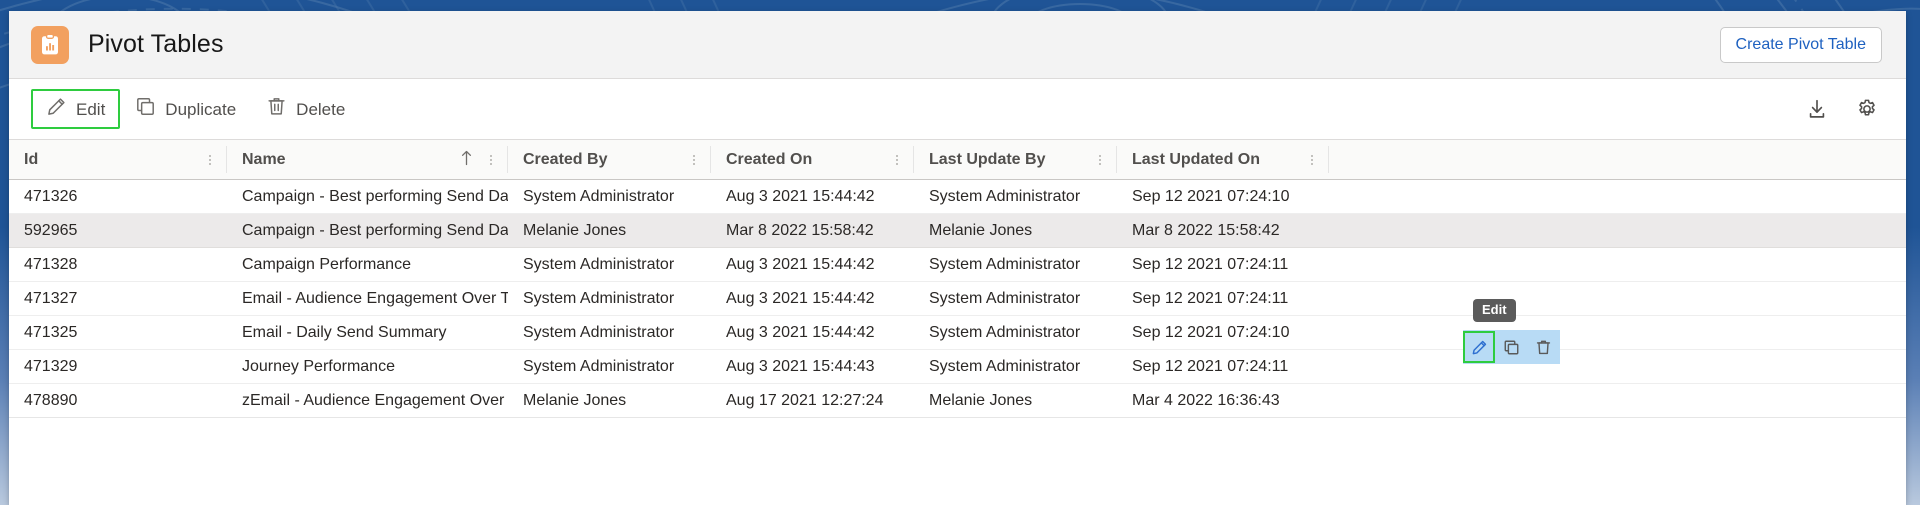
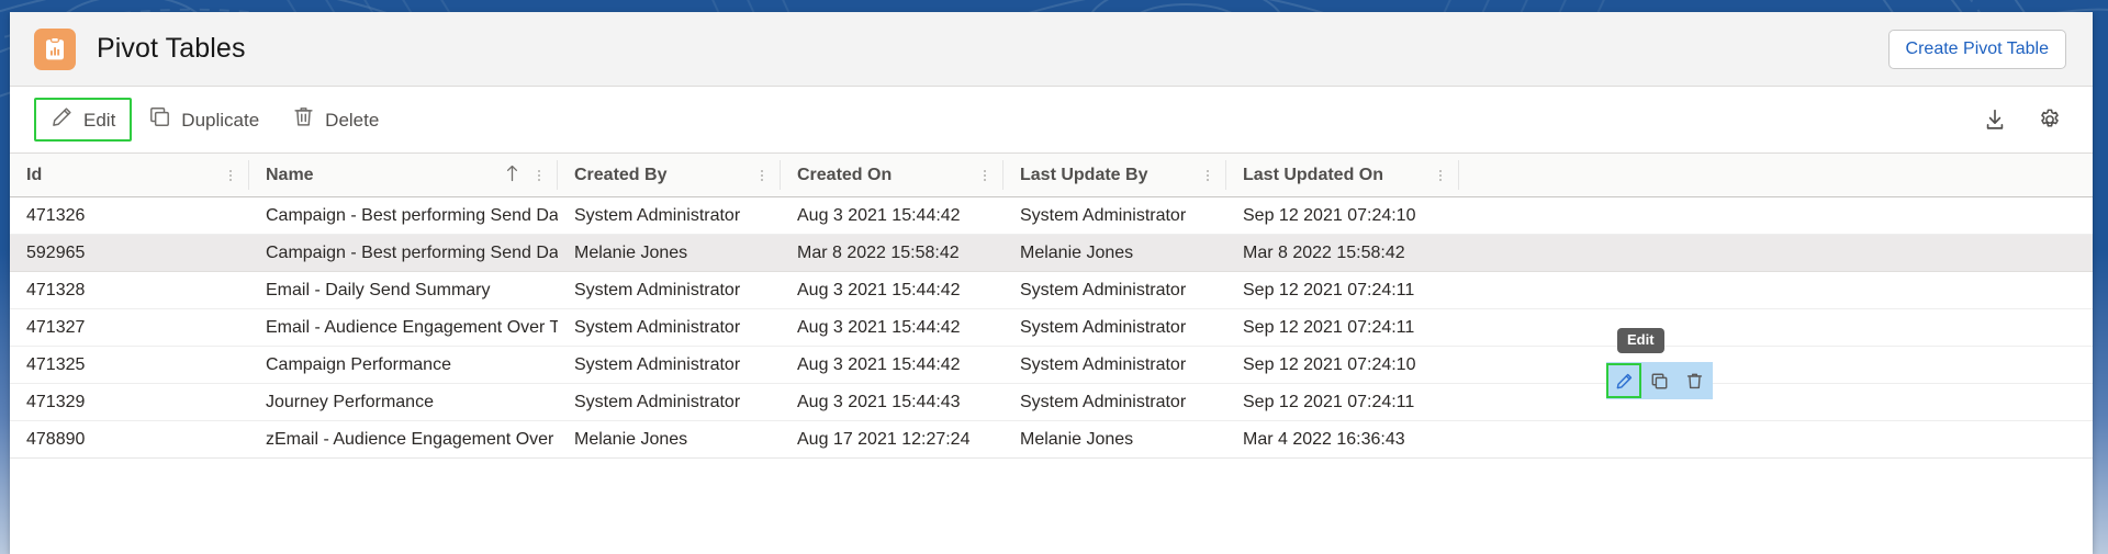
  Pivot Tables
  Create Pivot Table
  Edit
  Duplicate
  Delete
  Id	Name	Created By	Created On	Last Update By	Last Updated On
  471326	Campaign - Best performing Send Da	System Administrator	Aug 3 2021 15:44:42	System Administrator	Sep 12 2021 07:24:10
  592965	Campaign - Best performing Send Da	Melanie Jones	Mar 8 2022 15:58:42	Melanie Jones	Mar 8 2022 15:58:42
- 471328	Campaign Performance	System Administrator	Aug 3 2021 15:44:42	System Administrator	Sep 12 2021 07:24:11
+ 471328	Email - Daily Send Summary	System Administrator	Aug 3 2021 15:44:42	System Administrator	Sep 12 2021 07:24:11
  471327	Email - Audience Engagement Over T	System Administrator	Aug 3 2021 15:44:42	System Administrator	Sep 12 2021 07:24:11
- 471325	Email - Daily Send Summary	System Administrator	Aug 3 2021 15:44:42	System Administrator	Sep 12 2021 07:24:10
+ 471325	Campaign Performance	System Administrator	Aug 3 2021 15:44:42	System Administrator	Sep 12 2021 07:24:10
  471329	Journey Performance	System Administrator	Aug 3 2021 15:44:43	System Administrator	Sep 12 2021 07:24:11
  478890	zEmail - Audience Engagement Over	Melanie Jones	Aug 17 2021 12:27:24	Melanie Jones	Mar 4 2022 16:36:43
  Edit
